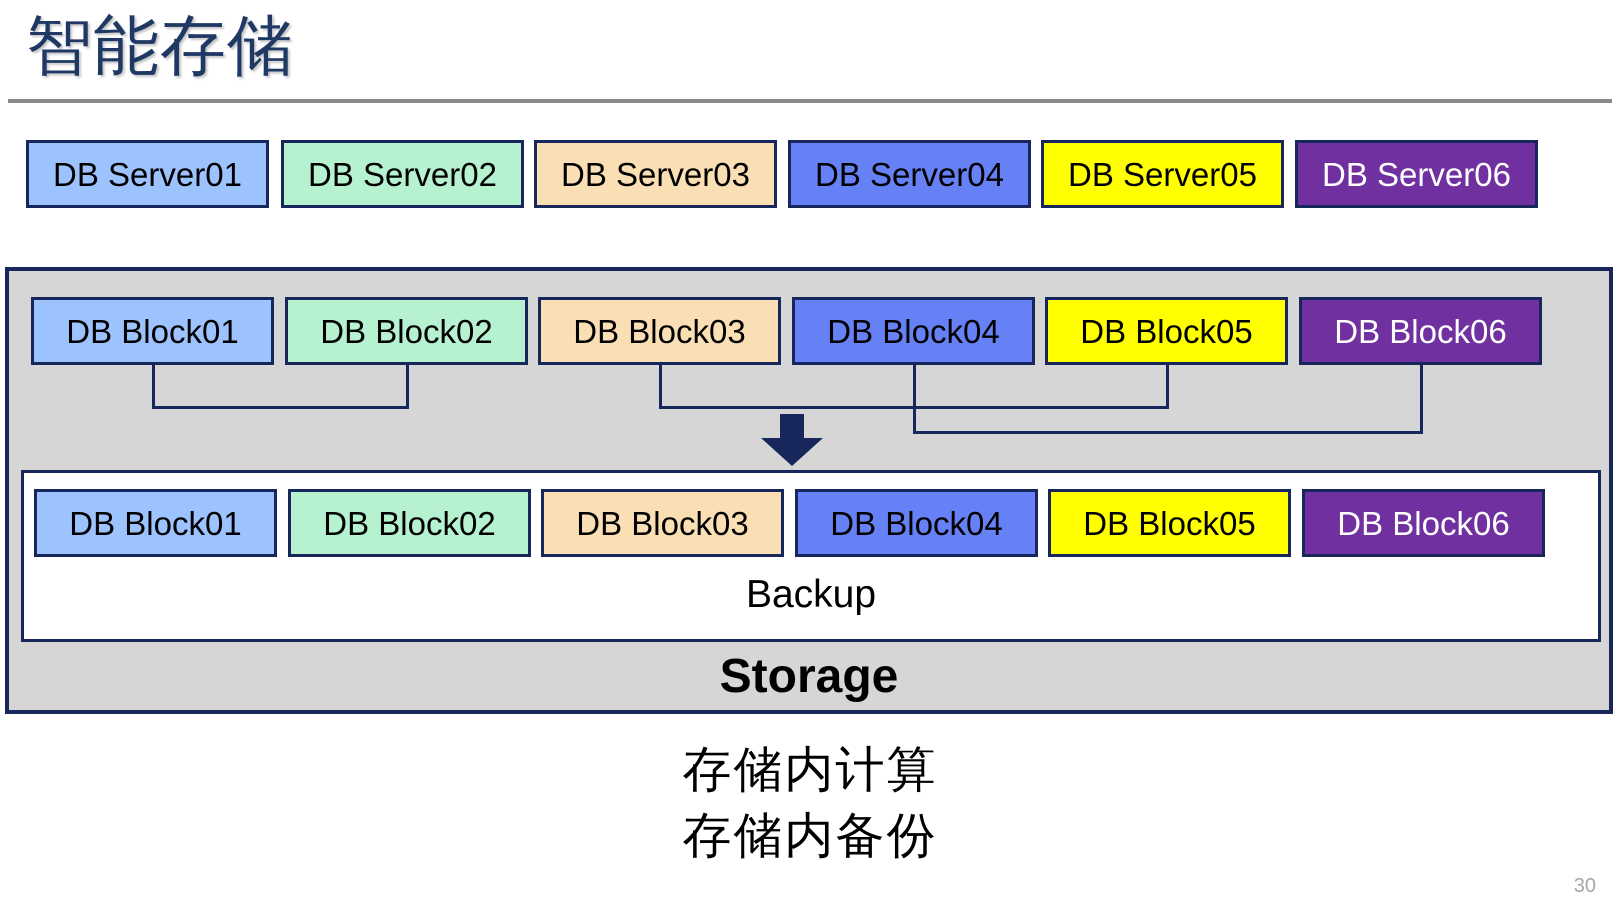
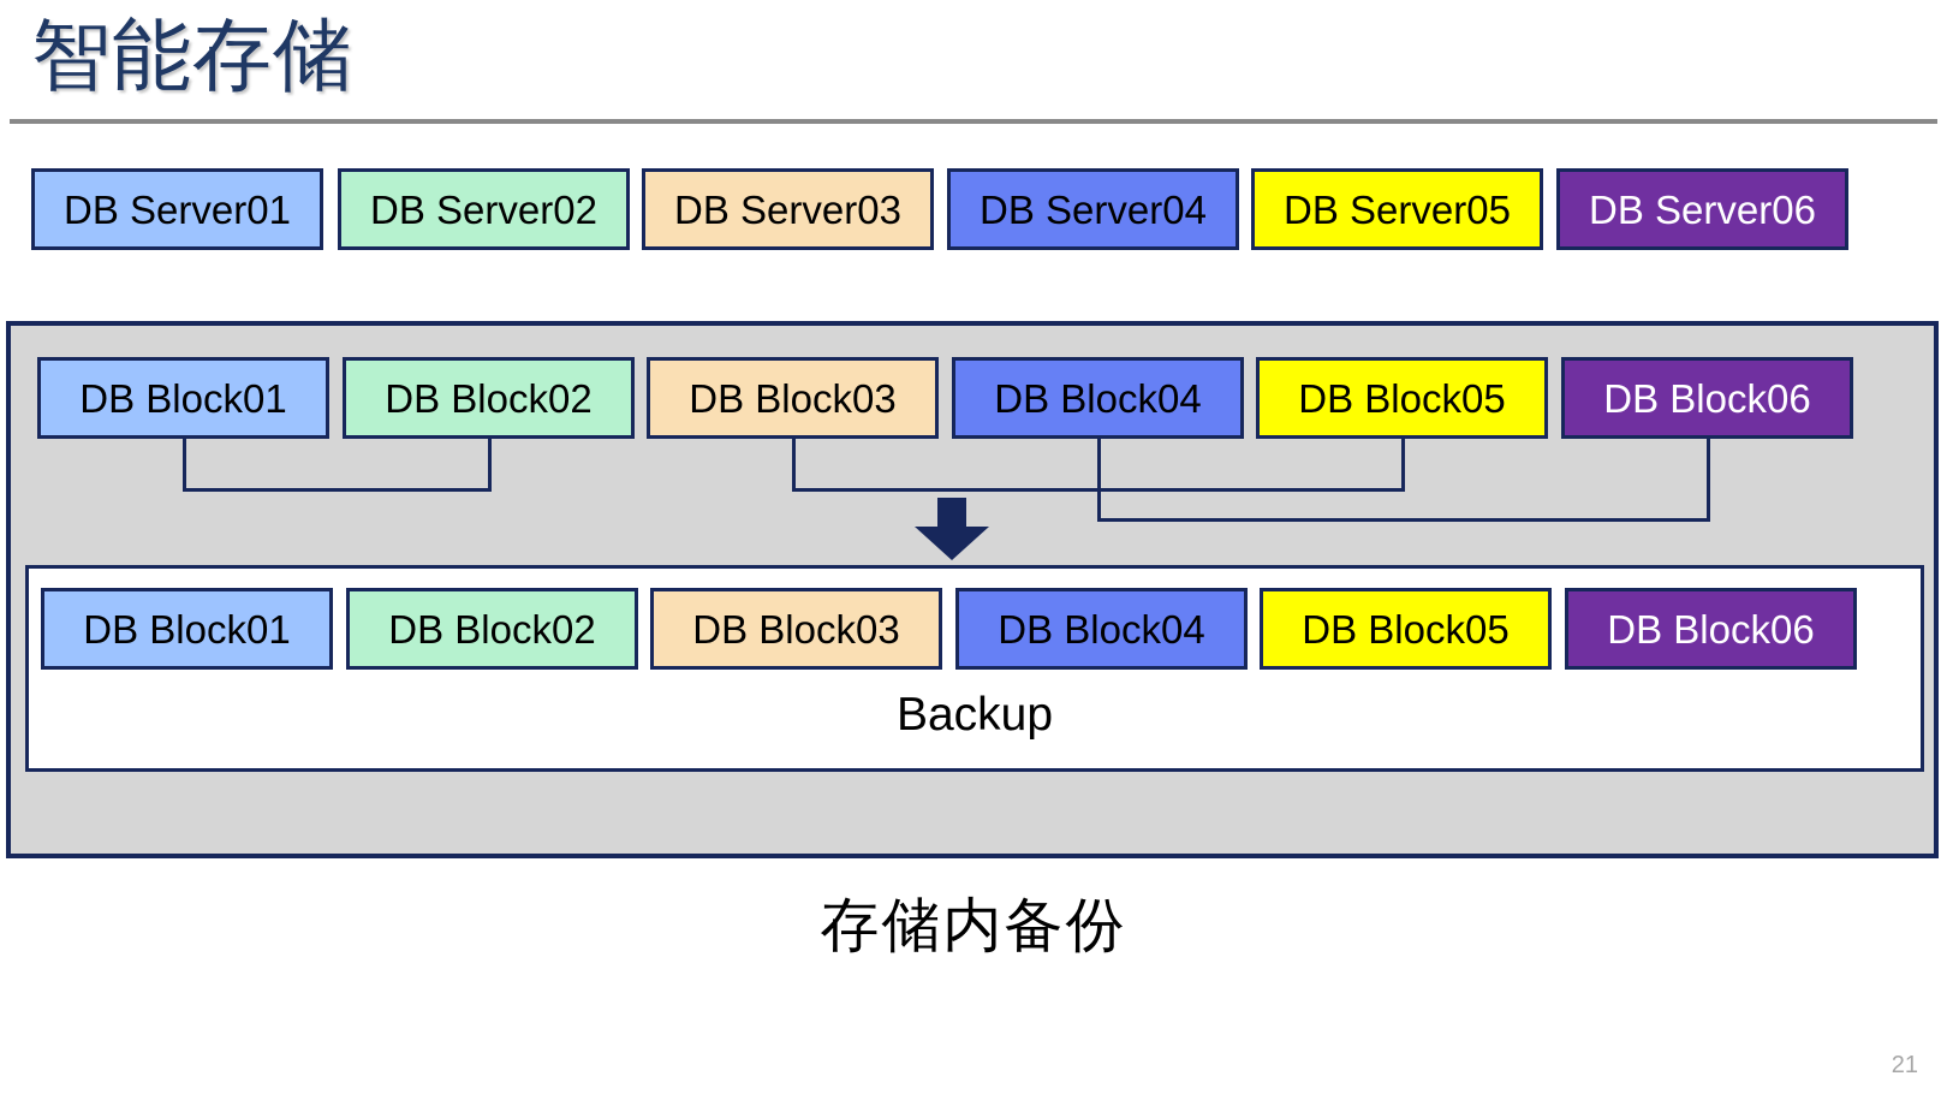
  智能存储
  DB Server01
  DB Server02
  DB Server03
  DB Server04
  DB Server05
  DB Server06
  DB Block01
  DB Block02
  DB Block03
  DB Block04
  DB Block05
  DB Block06
  DB Block01
  DB Block02
  DB Block03
  DB Block04
  DB Block05
  DB Block06
  Backup
- Storage
- 存储内计算
  存储内备份
- 30
+ 21
